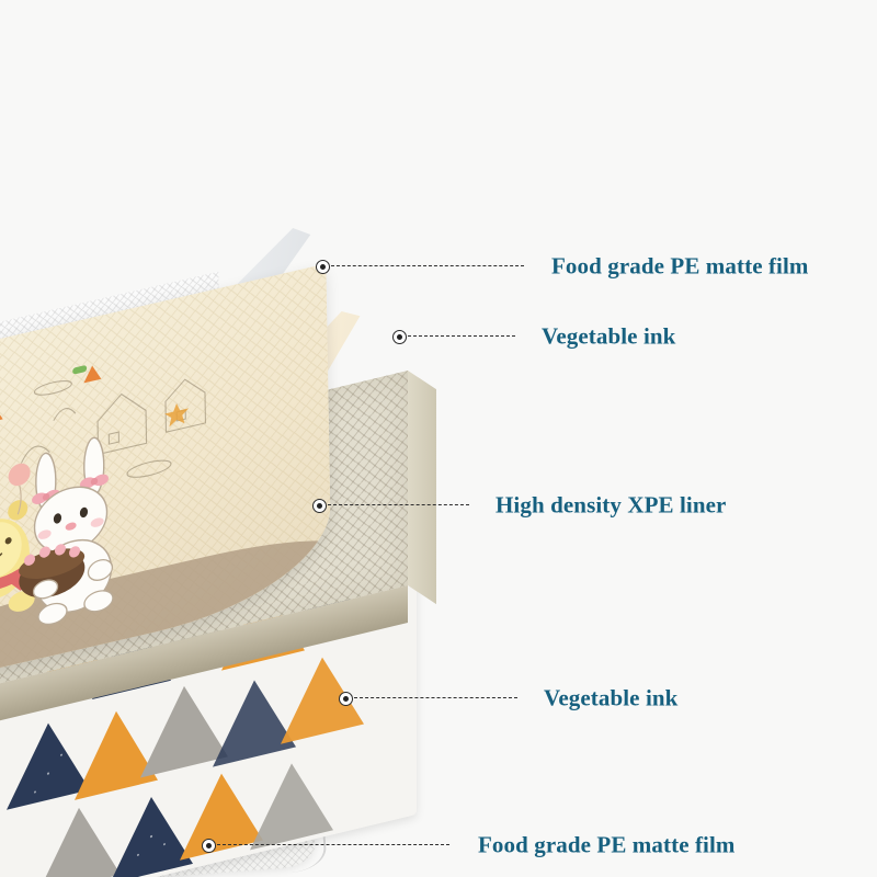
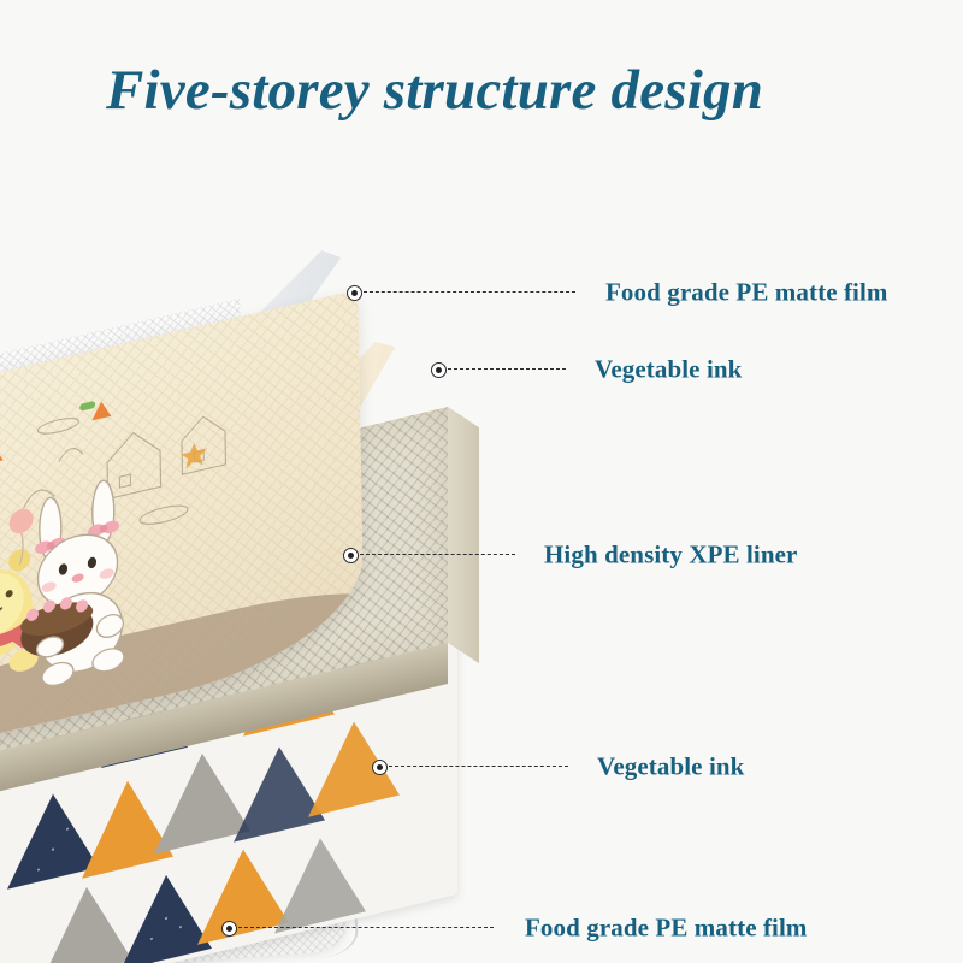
+ Five-storey structure design
  Food grade PE matte film
  Vegetable ink
  High density XPE liner
  Vegetable ink
  Food grade PE matte film
